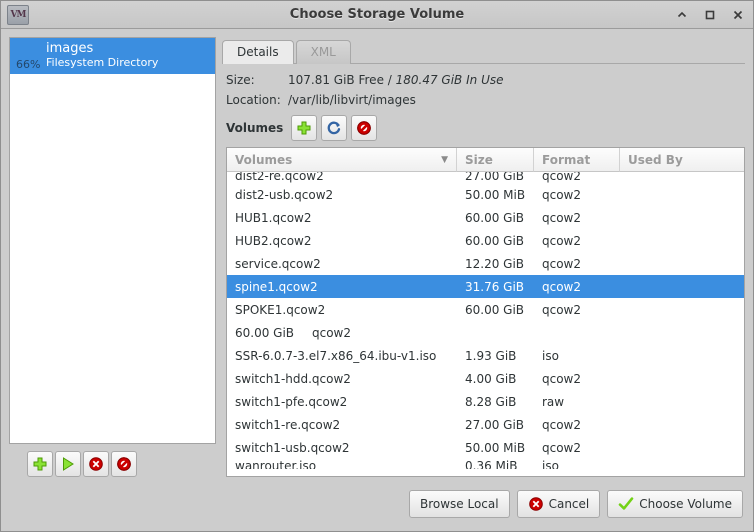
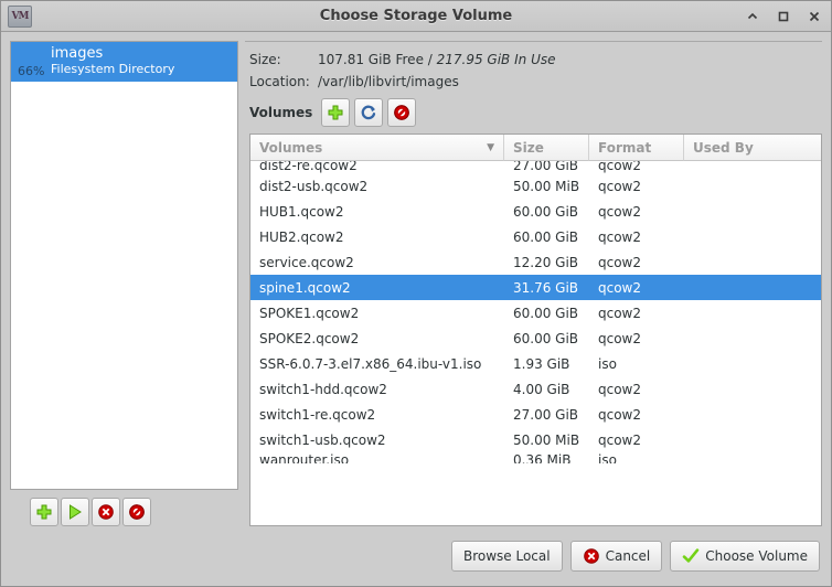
  VM
  Choose Storage Volume
  66%
  images
  Filesystem Directory
- Details
- XML
  Size:
- 107.81 GiB Free / 180.47 GiB In Use
+ 107.81 GiB Free / 217.95 GiB In Use
  Location:
  /var/lib/libvirt/images
  Volumes
  Volumes
  ▼
  Size
  Format
  Used By
  dist2-re.qcow2
  27.00 GiB
  qcow2
  dist2-usb.qcow2
  50.00 MiB
  qcow2
  HUB1.qcow2
  60.00 GiB
  qcow2
  HUB2.qcow2
  60.00 GiB
  qcow2
  service.qcow2
  12.20 GiB
  qcow2
  spine1.qcow2
  31.76 GiB
  qcow2
  SPOKE1.qcow2
  60.00 GiB
  qcow2
+ SPOKE2.qcow2
  60.00 GiB
  qcow2
  SSR-6.0.7-3.el7.x86_64.ibu-v1.iso
  1.93 GiB
  iso
  switch1-hdd.qcow2
  4.00 GiB
  qcow2
- switch1-pfe.qcow2
- 8.28 GiB
- raw
  switch1-re.qcow2
  27.00 GiB
  qcow2
  switch1-usb.qcow2
  50.00 MiB
  qcow2
  wanrouter.iso
  0.36 MiB
  iso
  Browse Local
  Cancel
  Choose Volume
